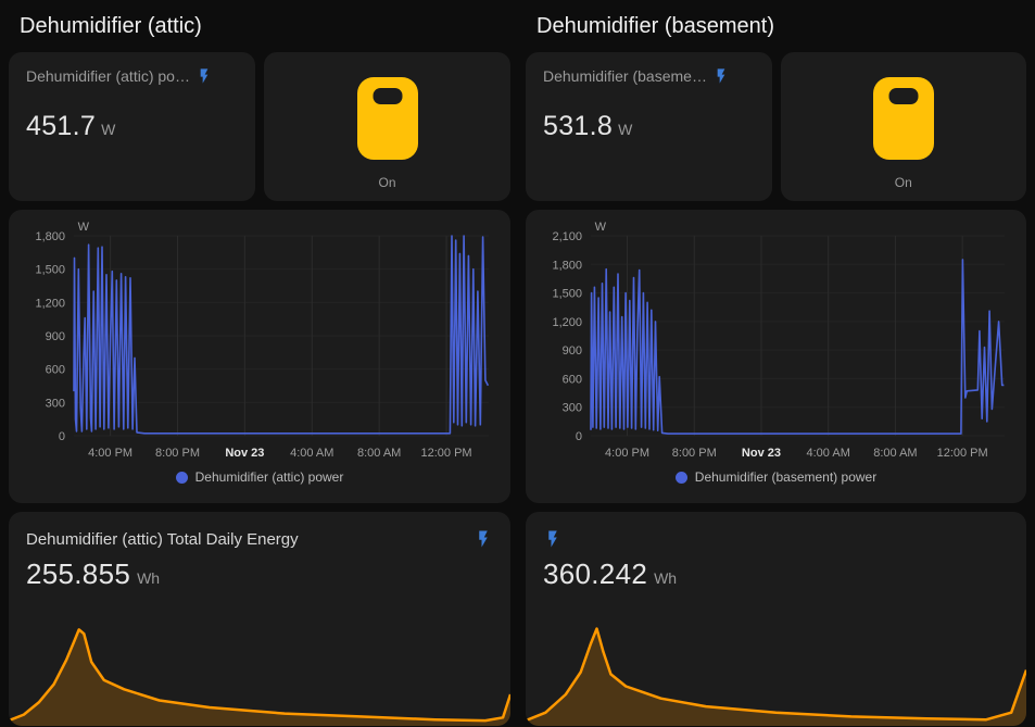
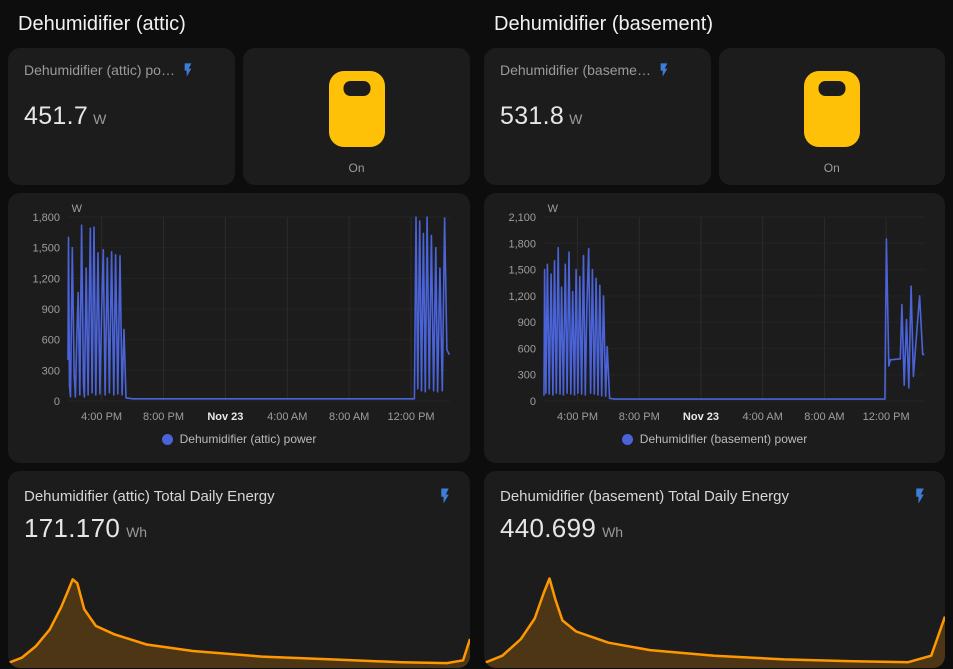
  Dehumidifier (attic)
  Dehumidifier (attic) po…
  451.7
  W
  On
  0
  300
  600
  900
  1,200
  1,500
  1,800
  4:00 PM
  8:00 PM
  Nov 23
  4:00 AM
  8:00 AM
  12:00 PM
  W
  Dehumidifier (attic) power
  Dehumidifier (attic) Total Daily Energy
- 255.855
+ 171.170
  Wh
  Dehumidifier (basement)
  Dehumidifier (baseme…
  531.8
  W
  On
  0
  300
  600
  900
  1,200
  1,500
  1,800
  2,100
  4:00 PM
  8:00 PM
  Nov 23
  4:00 AM
  8:00 AM
  12:00 PM
  W
  Dehumidifier (basement) power
+ Dehumidifier (basement) Total Daily Energy
- 360.242
+ 440.699
  Wh
